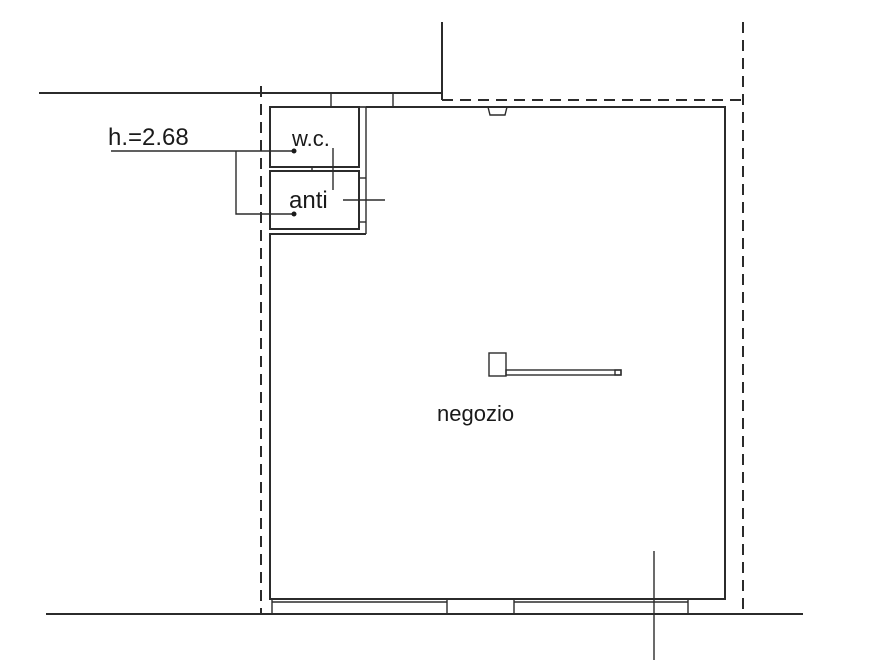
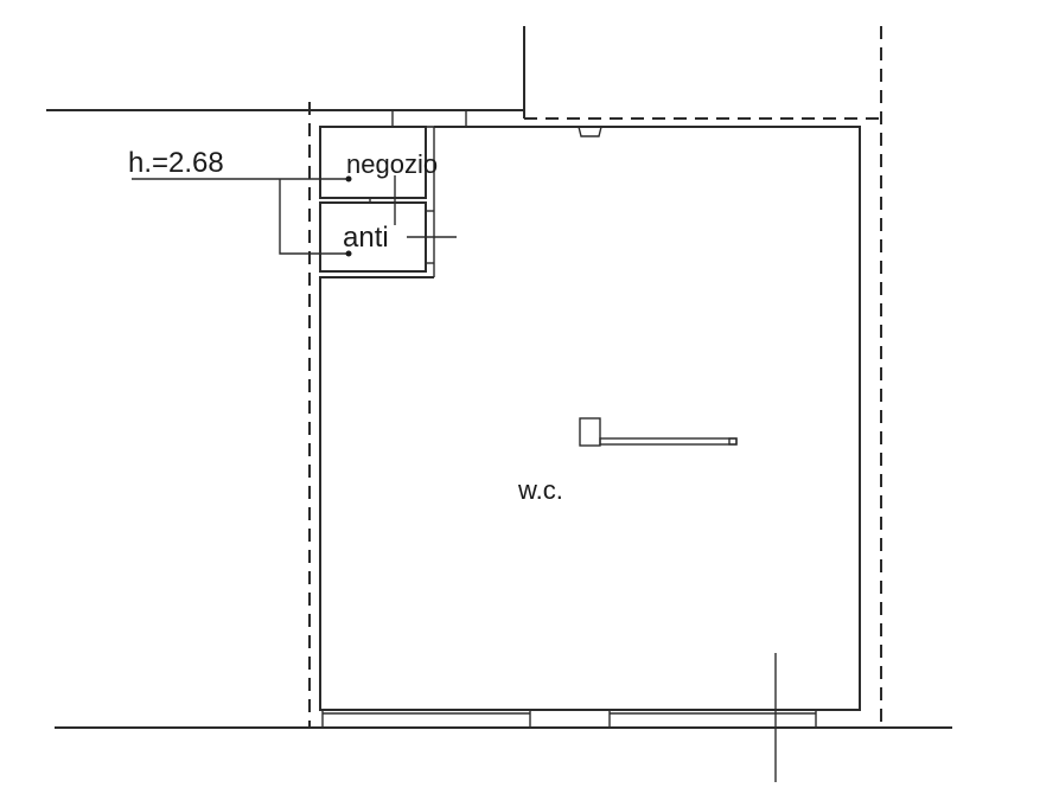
  h.=2.68
- w.c.
+ negozio
  anti
- negozio
+ w.c.
